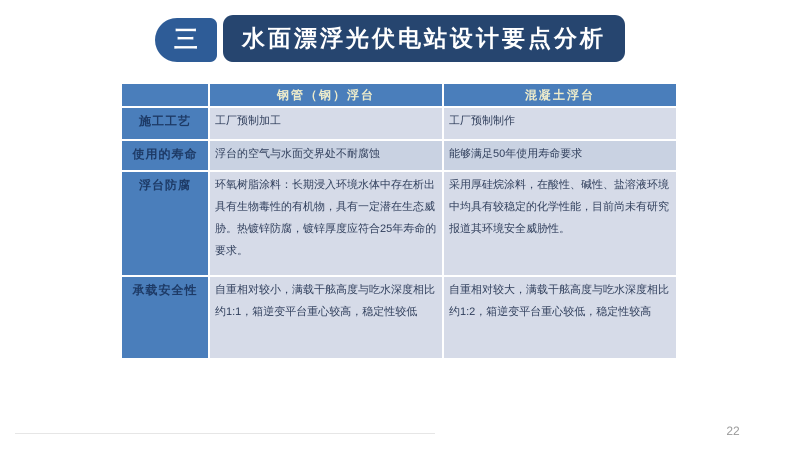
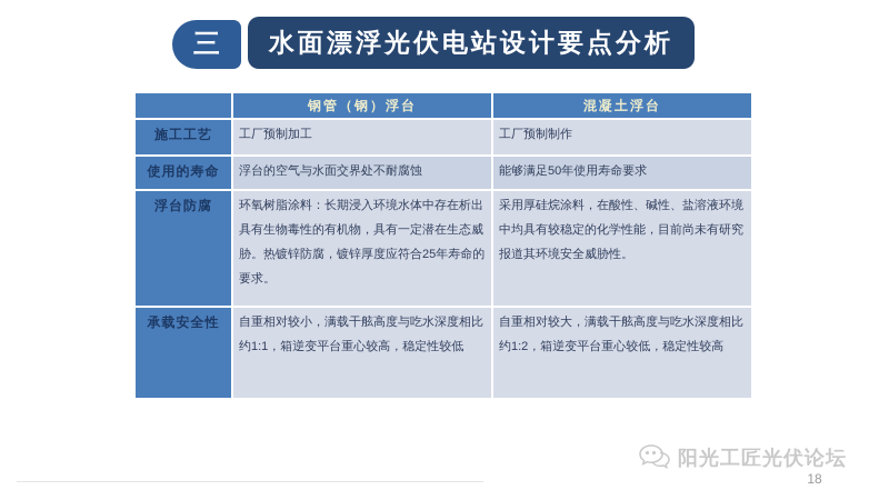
  三
  水面漂浮光伏电站设计要点分析
  	钢管（钢）浮台	混凝土浮台
  施工工艺	工厂预制加工	工厂预制制作
  使用的寿命	浮台的空气与水面交界处不耐腐蚀	能够满足50年使用寿命要求
  浮台防腐	环氧树脂涂料：长期浸入环境水体中存在析出具有生物毒性的有机物，具有一定潜在生态威胁。热镀锌防腐，镀锌厚度应符合25年寿命的要求。	采用厚硅烷涂料，在酸性、碱性、盐溶液环境中均具有较稳定的化学性能，目前尚未有研究报道其环境安全威胁性。
  承载安全性	自重相对较小，满载干舷高度与吃水深度相比约1:1，箱逆变平台重心较高，稳定性较低	自重相对较大，满载干舷高度与吃水深度相比约1:2，箱逆变平台重心较低，稳定性较高
+ 阳光工匠光伏论坛
- 22
+ 18
